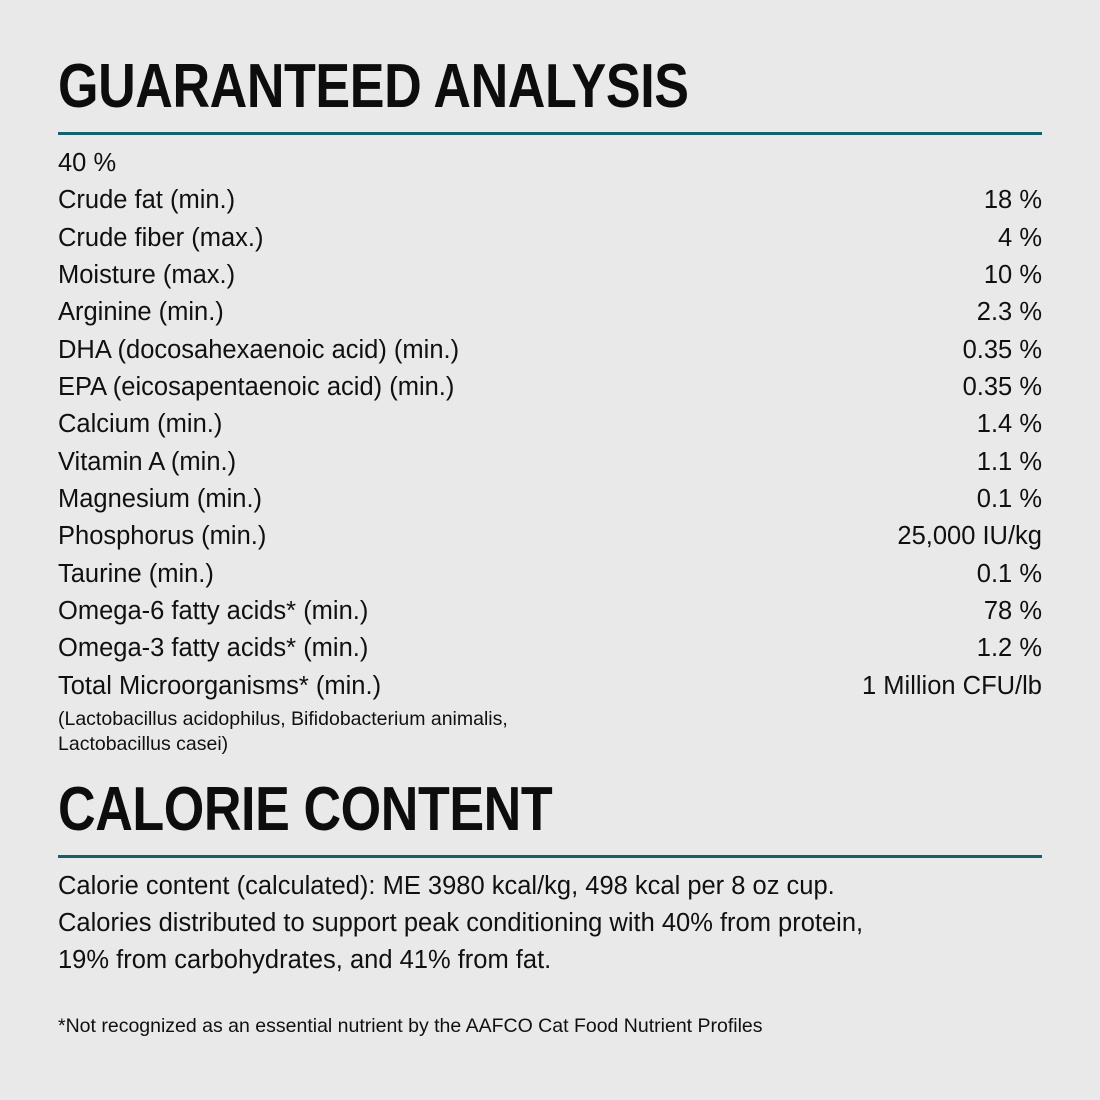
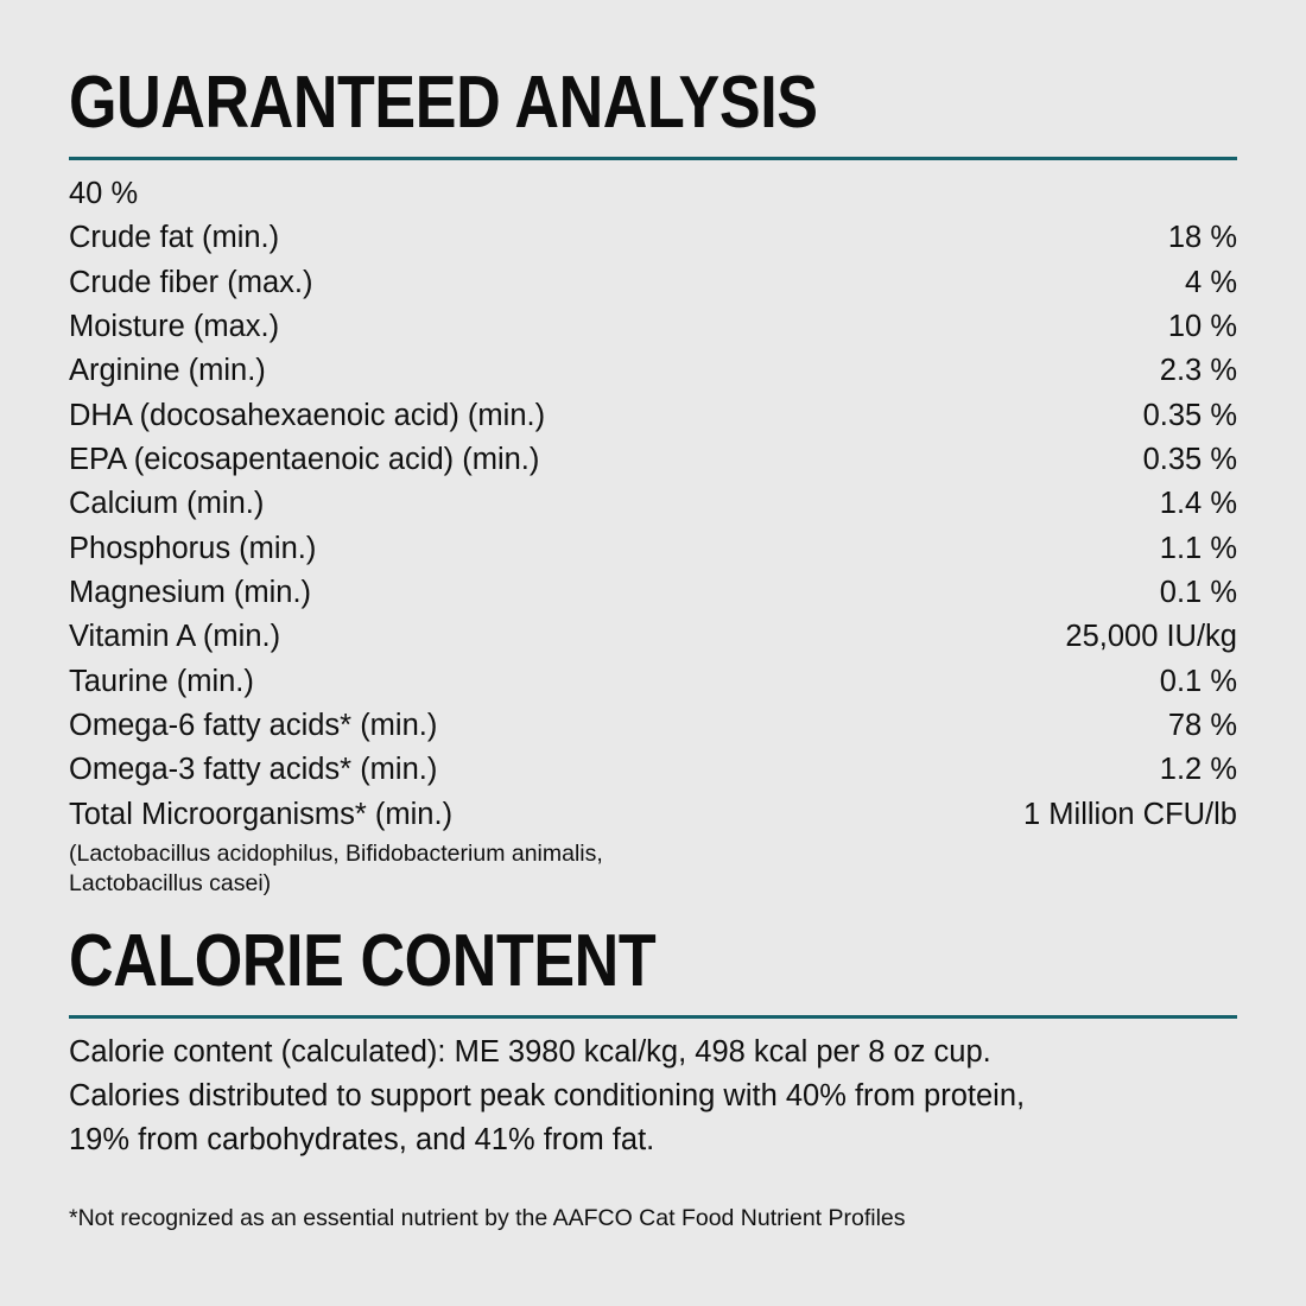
  GUARANTEED ANALYSIS
  40 %
  Crude fat (min.)
  18 %
  Crude fiber (max.)
  4 %
  Moisture (max.)
  10 %
  Arginine (min.)
  2.3 %
  DHA (docosahexaenoic acid) (min.)
  0.35 %
  EPA (eicosapentaenoic acid) (min.)
  0.35 %
  Calcium (min.)
  1.4 %
- Vitamin A (min.)
+ Phosphorus (min.)
  1.1 %
  Magnesium (min.)
  0.1 %
- Phosphorus (min.)
+ Vitamin A (min.)
  25,000 IU/kg
  Taurine (min.)
  0.1 %
  Omega-6 fatty acids* (min.)
  78 %
  Omega-3 fatty acids* (min.)
  1.2 %
  Total Microorganisms* (min.)
  1 Million CFU/lb
  (Lactobacillus acidophilus, Bifidobacterium animalis,
  Lactobacillus casei)
  CALORIE CONTENT
  Calorie content (calculated): ME 3980 kcal/kg, 498 kcal per 8 oz cup.
  Calories distributed to support peak conditioning with 40% from protein,
  19% from carbohydrates, and 41% from fat.
  *Not recognized as an essential nutrient by the AAFCO Cat Food Nutrient Profiles
